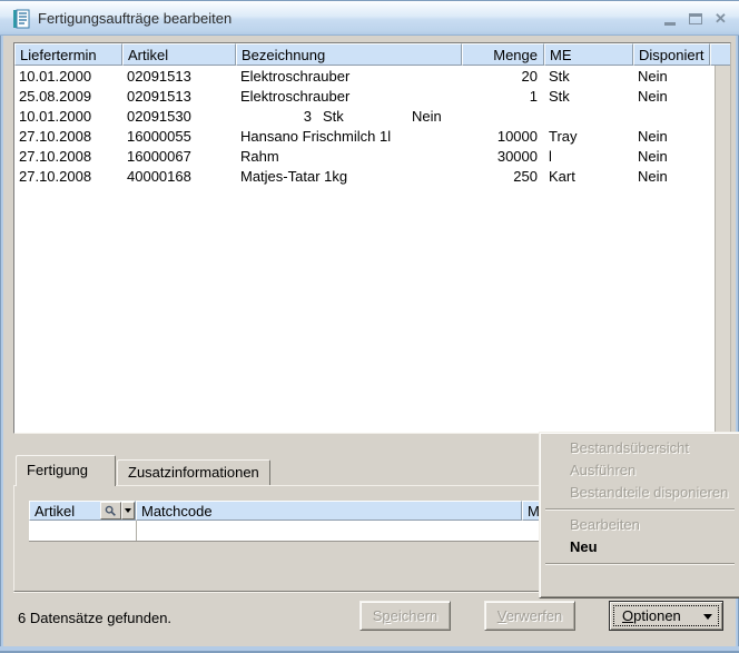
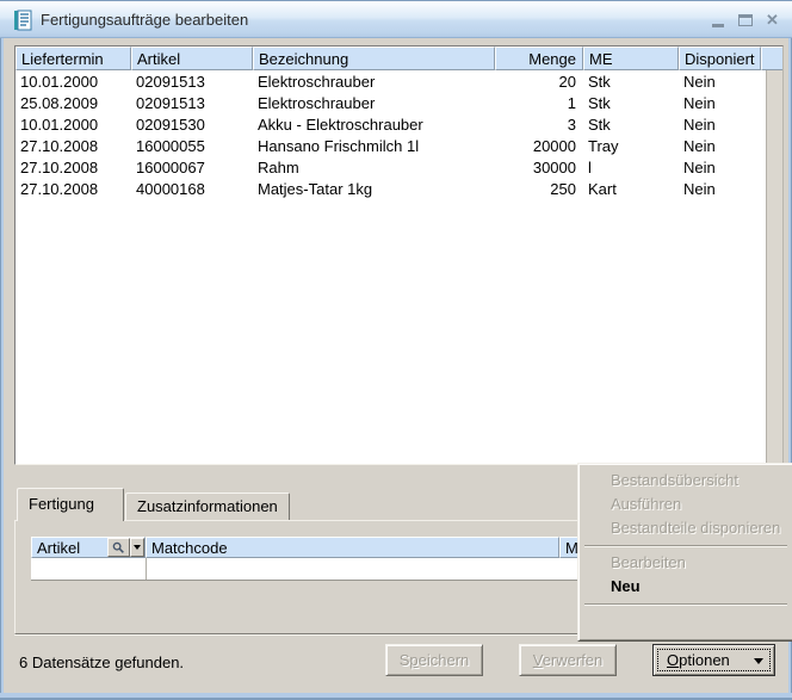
  Fertigungsaufträge bearbeiten
  ✕
  Liefertermin
  Artikel
  Bezeichnung
  Menge
  ME
  Disponiert
  10.01.2000
  02091513
  Elektroschrauber
  20
  Stk
  Nein
  25.08.2009
  02091513
  Elektroschrauber
  1
  Stk
  Nein
  10.01.2000
  02091530
+ Akku - Elektroschrauber
  3
  Stk
  Nein
  27.10.2008
  16000055
  Hansano Frischmilch 1l
- 10000
+ 20000
  Tray
  Nein
  27.10.2008
  16000067
  Rahm
  30000
  l
  Nein
  27.10.2008
  40000168
  Matjes-Tatar 1kg
  250
  Kart
  Nein
  Fertigung
  Zusatzinformationen
  Artikel
  Matchcode
  6 Datensätze gefunden.
  Speichern
  Verwerfen
  Optionen
  Bestandsübersicht
  Ausführen
  Bestandteile disponieren
  Bearbeiten
  Neu
